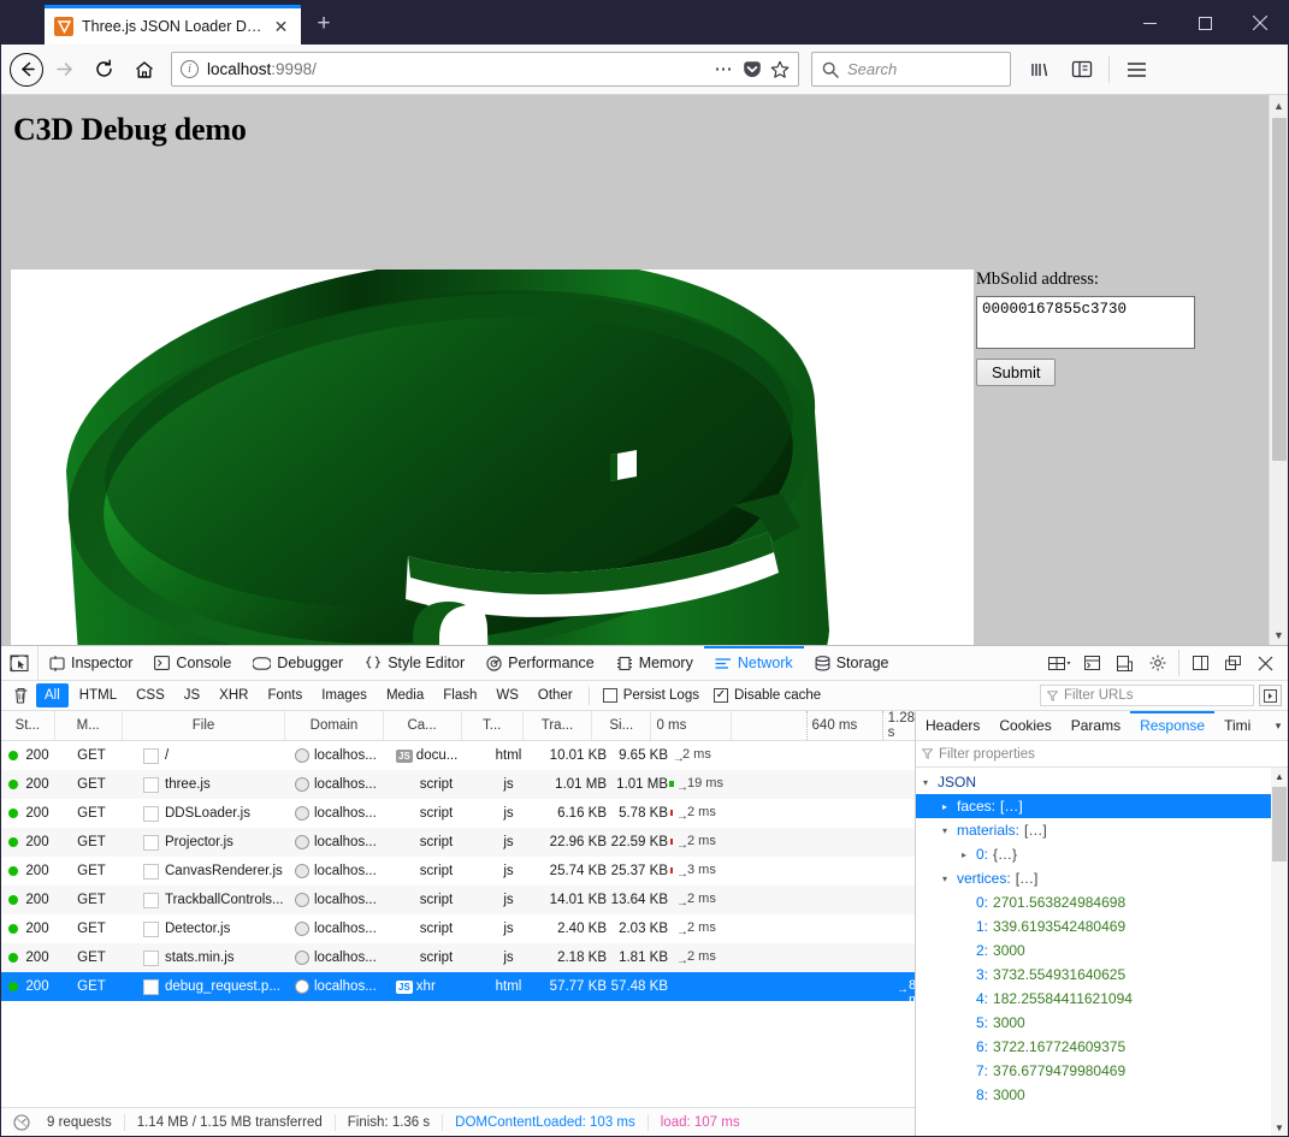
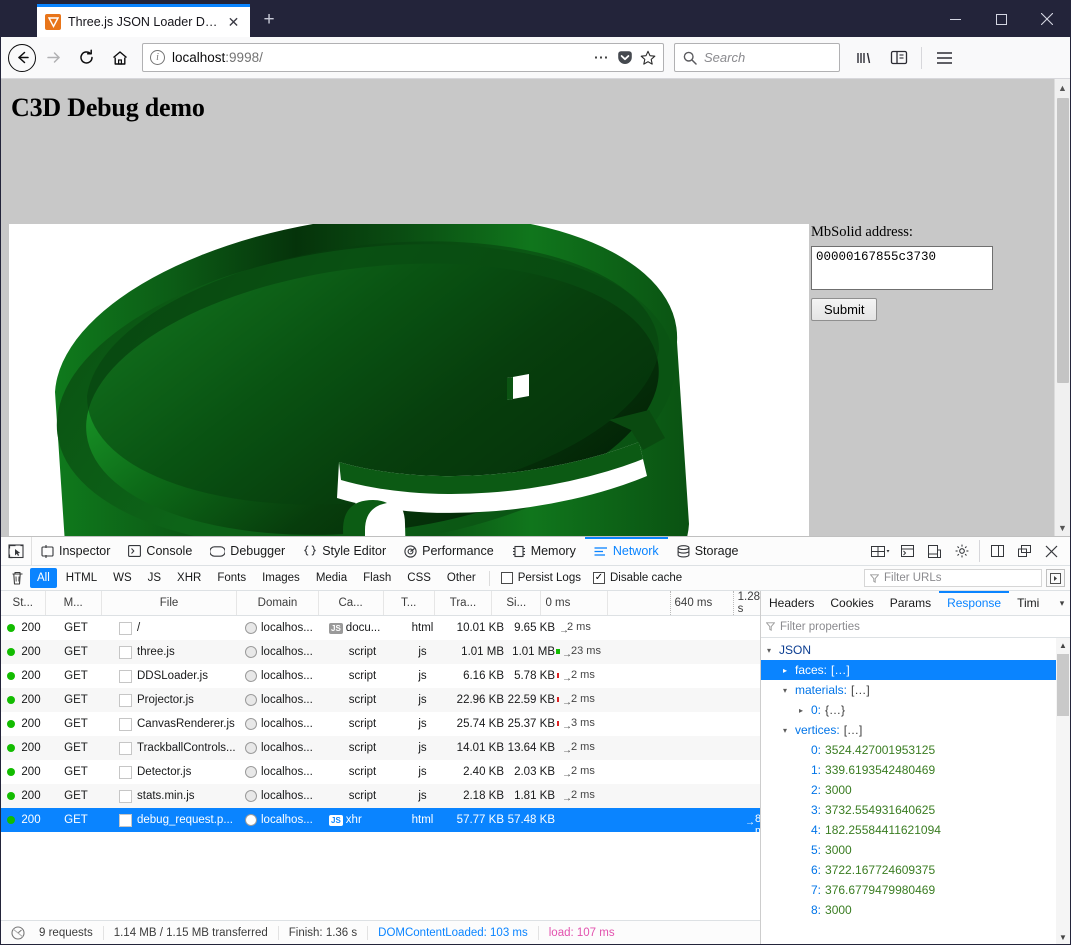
  Three.js JSON Loader Dem
  ✕
  +
  i
  localhost:9998/
  ⋯
  Search
  C3D Debug demo
  MbSolid address:
  00000167855c3730
  Submit
  ▲
  ▼
  Inspector
  Console
  Debugger
  Style Editor
  Performance
  Memory
  Network
  Storage
  All
  HTML
- CSS
+ WS
  JS
  XHR
  Fonts
  Images
  Media
  Flash
- WS
+ CSS
  Other
  Persist Logs
  ✓
  Disable cache
  Filter URLs
  St...
  M...
  File
  Domain
  Ca...
  T...
  Tra...
  Si...
  0 ms
  640 ms
  1.28 s
  200
  GET
  /
  localhos...
  JS
  docu...
  html
  10.01 KB
  9.65 KB
  2 ms
  →
  200
  GET
  three.js
  localhos...
  script
  js
  1.01 MB
  1.01 MB
  →
- 19 ms
+ 23 ms
  200
  GET
  DDSLoader.js
  localhos...
  script
  js
  6.16 KB
  5.78 KB
  →
  2 ms
  200
  GET
  Projector.js
  localhos...
  script
  js
  22.96 KB
  22.59 KB
  →
  2 ms
  200
  GET
  CanvasRenderer.js
  localhos...
  script
  js
  25.74 KB
  25.37 KB
  →
  3 ms
  200
  GET
  TrackballControls...
  localhos...
  script
  js
  14.01 KB
  13.64 KB
  →
  2 ms
  200
  GET
  Detector.js
  localhos...
  script
  js
  2.40 KB
  2.03 KB
  →
  2 ms
  200
  GET
  stats.min.js
  localhos...
  script
  js
  2.18 KB
  1.81 KB
  →
  2 ms
  200
  GET
  debug_request.p...
  localhos...
  JS
  xhr
  html
  57.77 KB
  57.48 KB
  →
  9 requests
  1.14 MB / 1.15 MB transferred
  Finish: 1.36 s
  DOMContentLoaded: 103 ms
  load: 107 ms
  Headers
  Cookies
  Params
  Response
  Timi
  ▾
  Filter properties
  ▾
  JSON
  ▸
  faces:
  […]
  ▾
  materials:
  […]
  ▸
  0:
  {…}
  ▾
  vertices:
  […]
  0:
- 2701.563824984698
+ 3524.427001953125
  1:
  339.6193542480469
  2:
  3000
  3:
  3732.554931640625
  4:
  182.25584411621094
  5:
  3000
  6:
  3722.167724609375
  7:
  376.6779479980469
  8:
  3000
  ▲
  ▼
